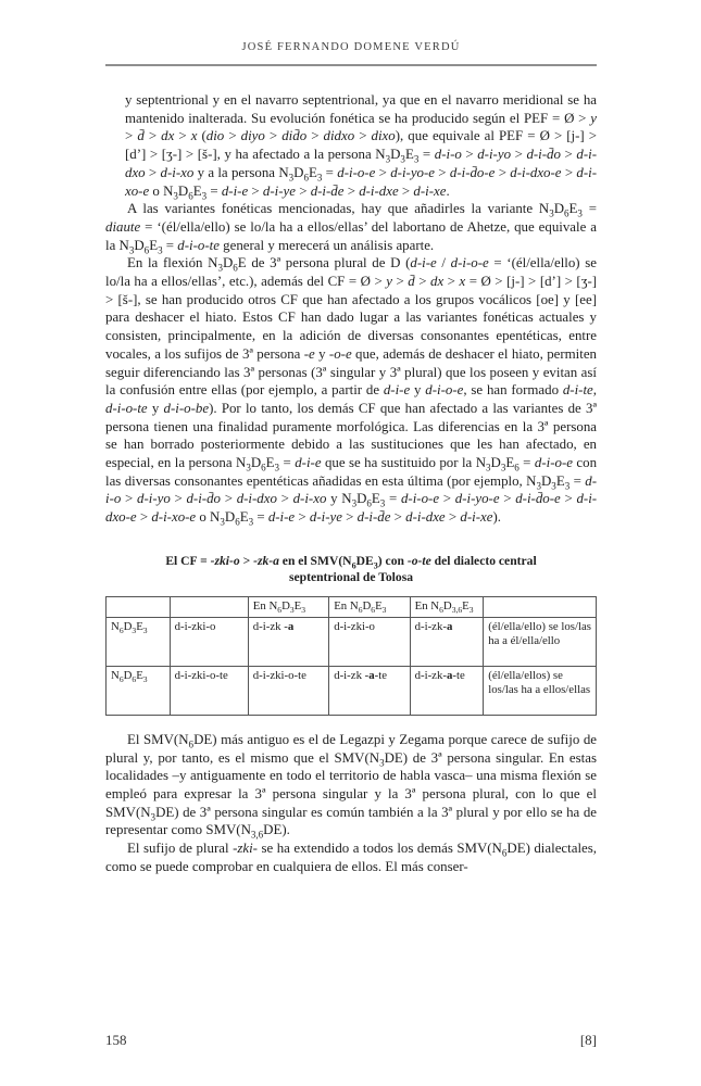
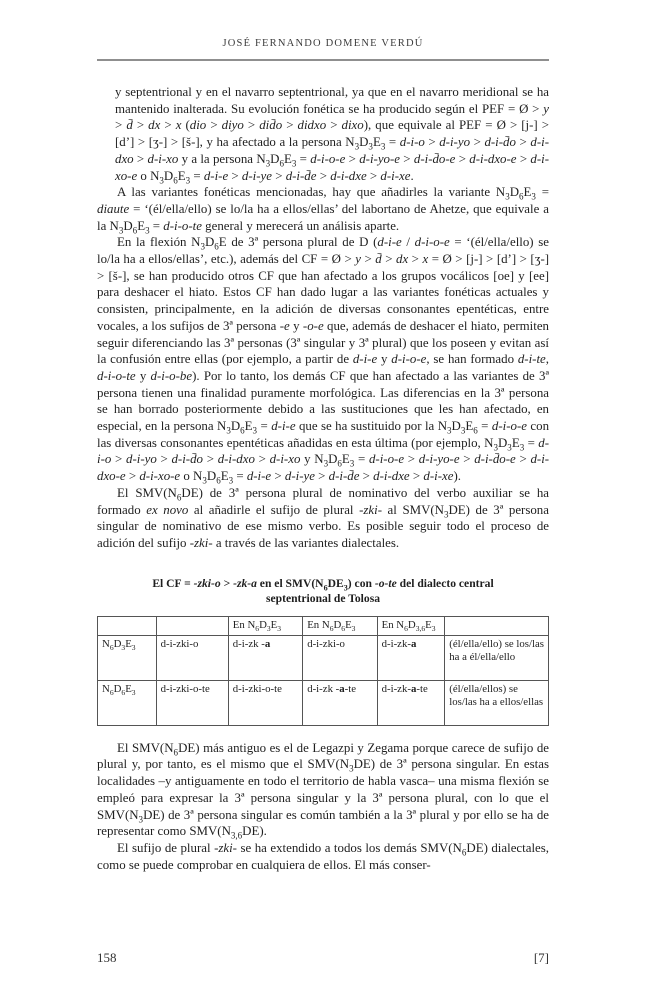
  JOSÉ FERNANDO DOMENE VERDÚ
  y septentrional y en el navarro septentrional, ya que en el navarro meridional se ha mantenido inalterada. Su evolución fonética se ha producido según el PEF = Ø > y > d̄ > dx > x (dio > diyo > did̄o > didxo > dixo), que equivale al PEF = Ø > [j-] > [d’] > [ʒ-] > [š-], y ha afectado a la persona N3D3E3 = d-i-o > d-i-yo > d-i-d̄o > d-i-dxo > d-i-xo y a la persona N3D6E3 = d-i-o-e > d-i-yo-e > d-i-d̄o-e > d-i-dxo-e > d-i-xo-e o N3D6E3 = d-i-e > d-i-ye > d-i-d̄e > d-i-dxe > d-i-xe.
  A las variantes fonéticas mencionadas, hay que añadirles la variante N3D6E3 = diaute = ‘(él/ella/ello) se lo/la ha a ellos/ellas’ del labortano de Ahetze, que equivale a la N3D6E3 = d-i-o-te general y merecerá un análisis aparte.
  En la flexión N3D6E de 3ª persona plural de D (d-i-e / d-i-o-e = ‘(él/ella/ello) se lo/la ha a ellos/ellas’, etc.), además del CF = Ø > y > d̄ > dx > x = Ø > [j-] > [d’] > [ʒ-] > [š-], se han producido otros CF que han afectado a los grupos vocálicos [oe] y [ee] para deshacer el hiato. Estos CF han dado lugar a las variantes fonéticas actuales y consisten, principalmente, en la adición de diversas consonantes epentéticas, entre vocales, a los sufijos de 3ª persona -e y -o-e que, además de deshacer el hiato, permiten seguir diferenciando las 3ª personas (3ª singular y 3ª plural) que los poseen y evitan así la confusión entre ellas (por ejemplo, a partir de d-i-e y d-i-o-e, se han formado d-i-te, d-i-o-te y d-i-o-be). Por lo tanto, los demás CF que han afectado a las variantes de 3ª persona tienen una finalidad puramente morfológica. Las diferencias en la 3ª persona se han borrado posteriormente debido a las sustituciones que les han afectado, en especial, en la persona N3D6E3 = d-i-e que se ha sustituido por la N3D3E6 = d-i-o-e con las diversas consonantes epentéticas añadidas en esta última (por ejemplo, N3D3E3 = d-i-o > d-i-yo > d-i-d̄o > d-i-dxo > d-i-xo y N3D6E3 = d-i-o-e > d-i-yo-e > d-i-d̄o-e > d-i-dxo-e > d-i-xo-e o N3D6E3 = d-i-e > d-i-ye > d-i-d̄e > d-i-dxe > d-i-xe).
+ El SMV(N6DE) de 3ª persona plural de nominativo del verbo auxiliar se ha formado ex novo al añadirle el sufijo de plural -zki- al SMV(N3DE) de 3ª persona singular de nominativo de ese mismo verbo. Es posible seguir todo el proceso de adición del sufijo -zki- a través de las variantes dialectales.
  El CF = -zki-o > -zk-a en el SMV(N6DE3) con -o-te del dialecto central septentrional de Tolosa
  		En N6D3E3	En N6D6E3	En N6D3,6E3
  N6D3E3	d-i-zki-o	d-i-zk -a	d-i-zki-o	d-i-zk-a	(él/ella/ello) se los/las ha a él/ella/ello
  N6D6E3	d-i-zki-o-te	d-i-zki-o-te	d-i-zk -a-te	d-i-zk-a-te	(él/ella/ellos) se los/las ha a ellos/ellas
  El SMV(N6DE) más antiguo es el de Legazpi y Zegama porque carece de sufijo de plural y, por tanto, es el mismo que el SMV(N3DE) de 3ª persona singular. En estas localidades –y antiguamente en todo el territorio de habla vasca– una misma flexión se empleó para expresar la 3ª persona singular y la 3ª persona plural, con lo que el SMV(N3DE) de 3ª persona singular es común también a la 3ª plural y por ello se ha de representar como SMV(N3,6DE).
  El sufijo de plural -zki- se ha extendido a todos los demás SMV(N6DE) dialectales, como se puede comprobar en cualquiera de ellos. El más conser-
  158
- [8]
+ [7]
